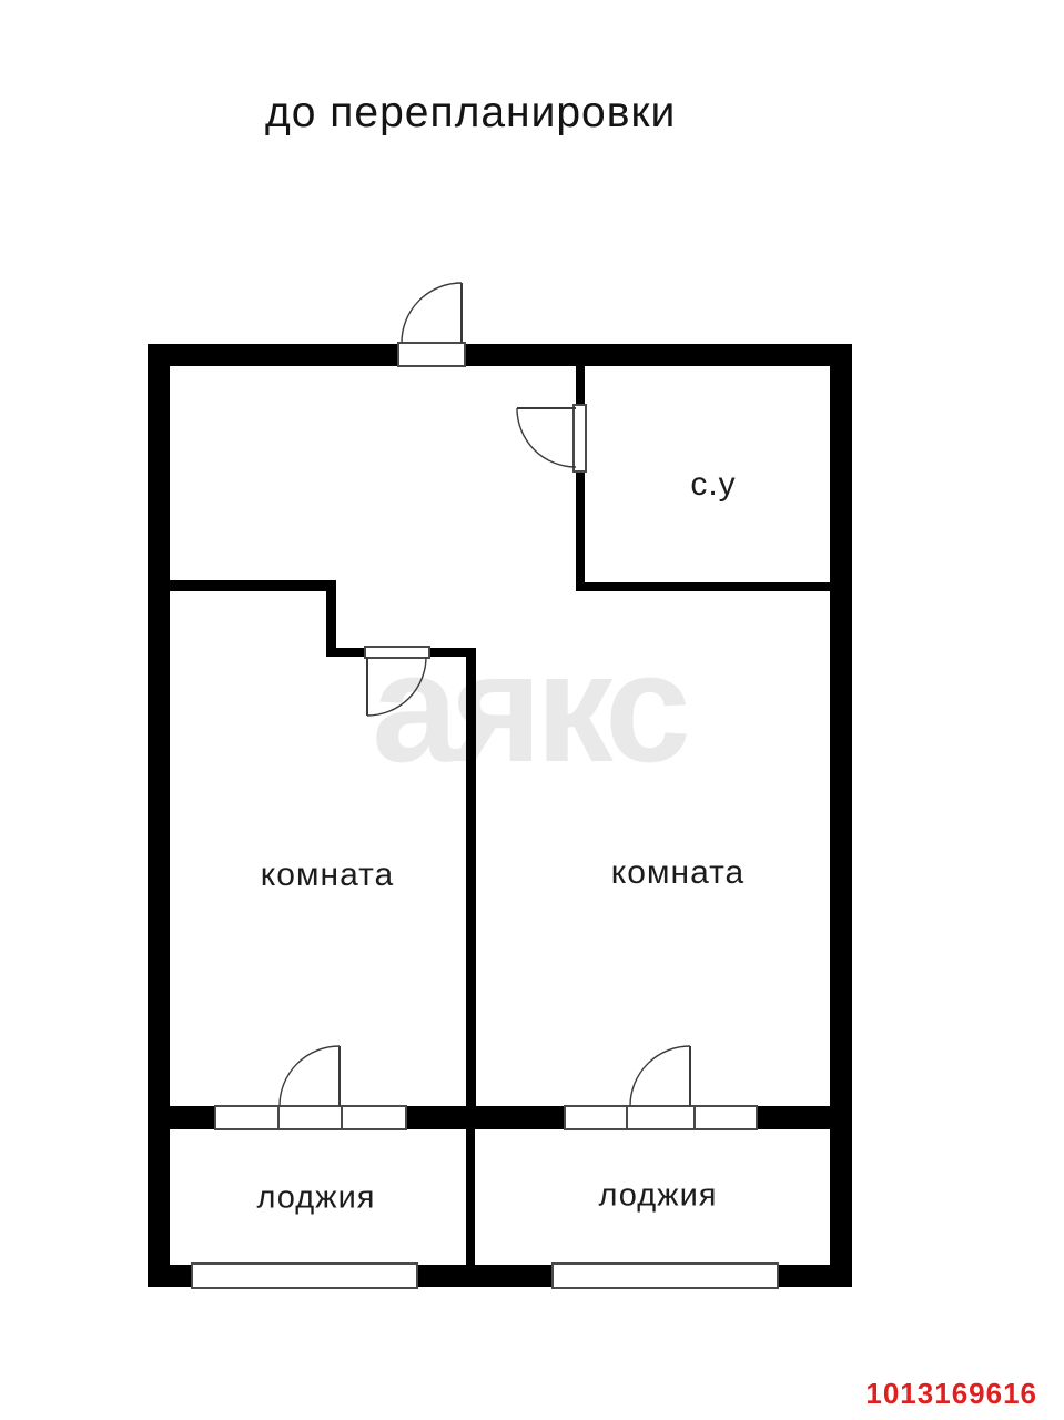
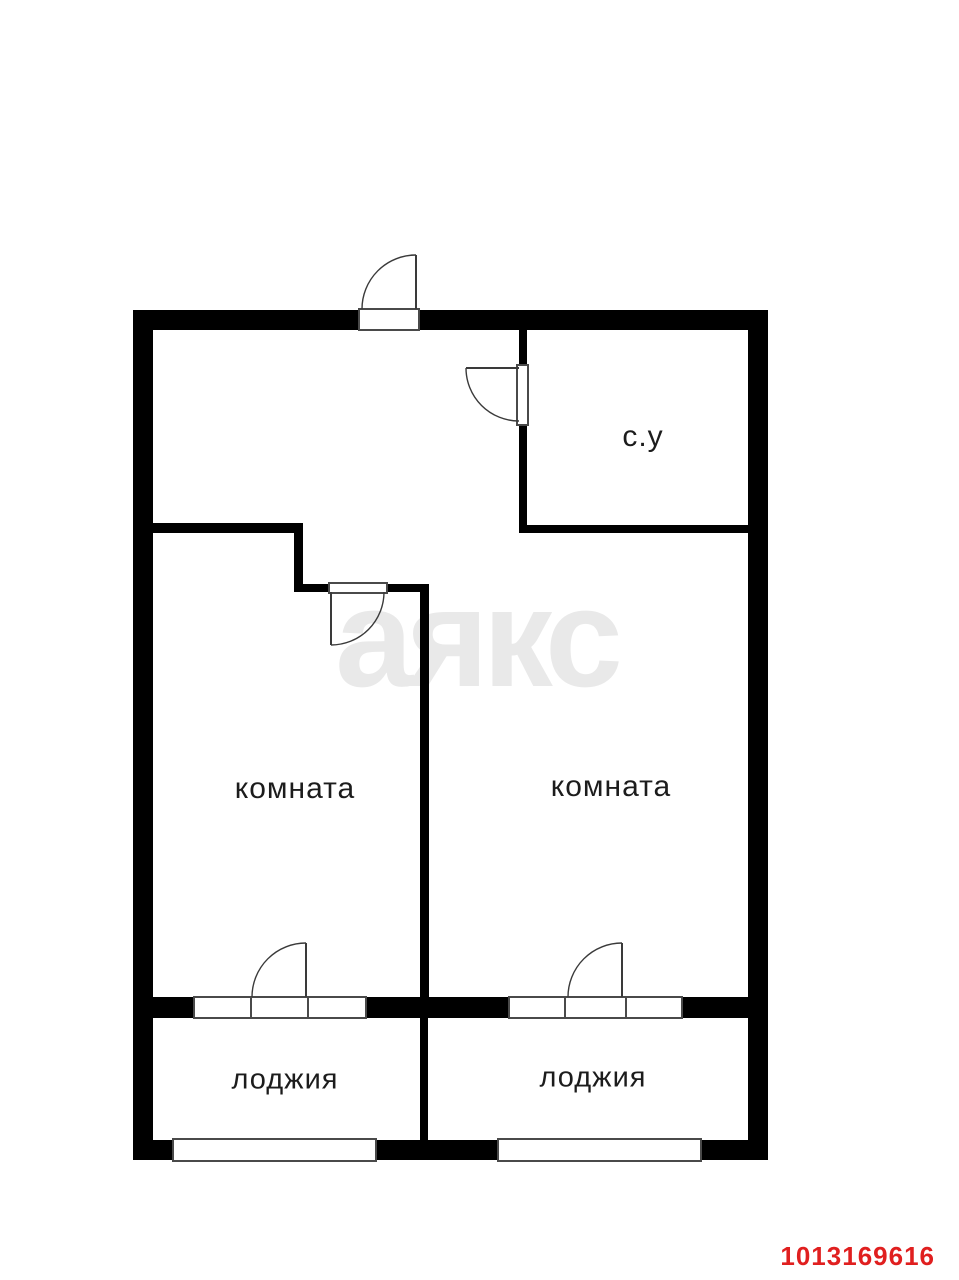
- до перепланировки
  аякс
  с.у
  комната
  комната
  лоджия
  лоджия
  1013169616
